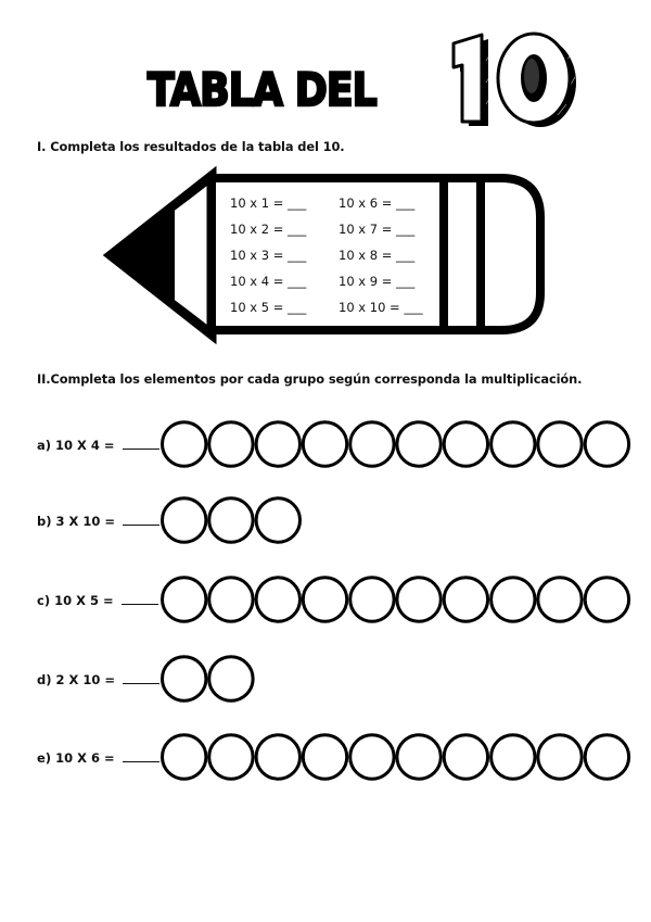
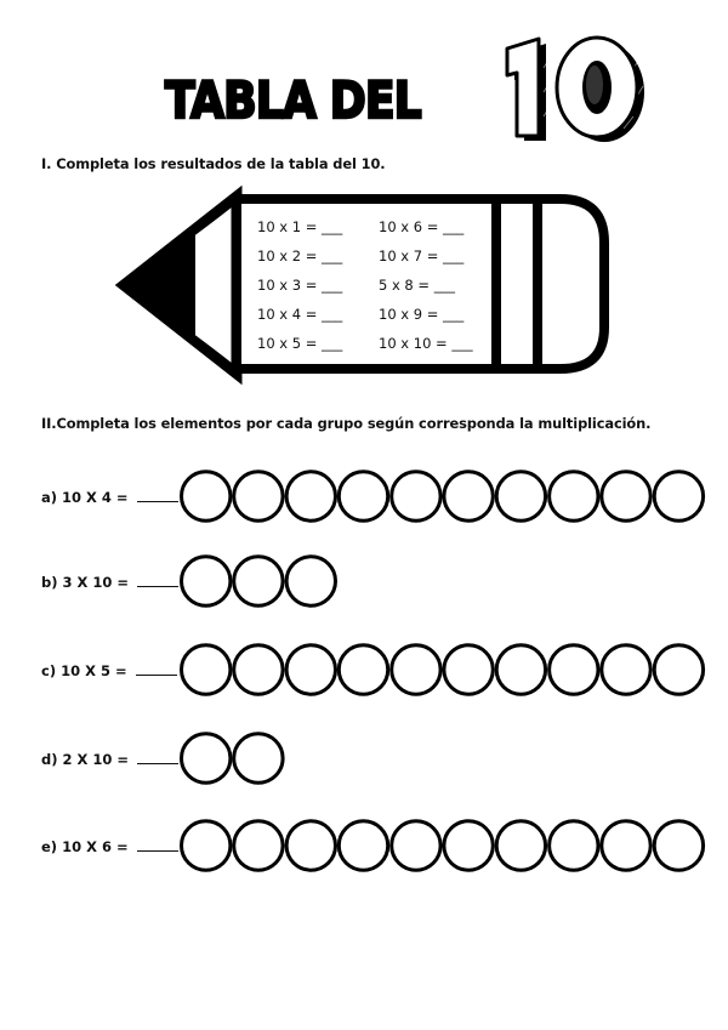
  TABLA DEL
  I. Completa los resultados de la tabla del 10.
  10 x 1 = ___
  10 x 2 = ___
  10 x 3 = ___
  10 x 4 = ___
  10 x 5 = ___
  10 x 6 = ___
  10 x 7 = ___
- 10 x 8 = ___
+ 5 x 8 = ___
  10 x 9 = ___
  10 x 10 = ___
  II.Completa los elementos por cada grupo según corresponda la multiplicación.
  a) 10 X 4 =
  b) 3 X 10 =
  c) 10 X 5 =
  d) 2 X 10 =
  e) 10 X 6 =
